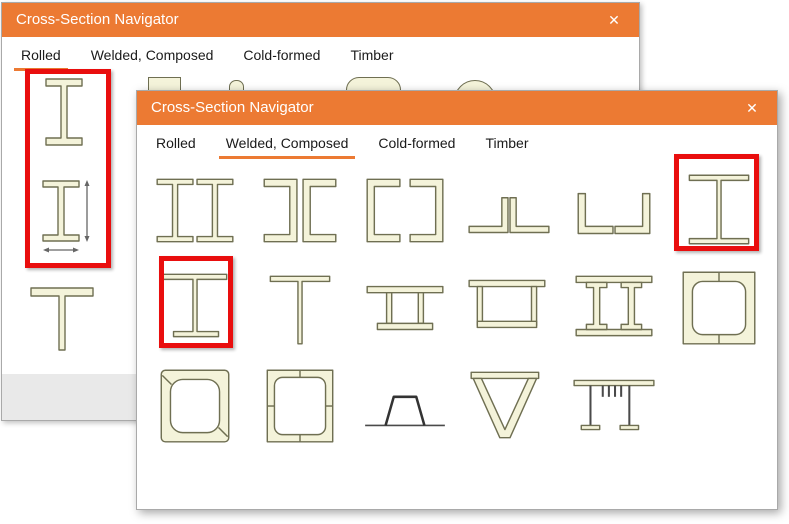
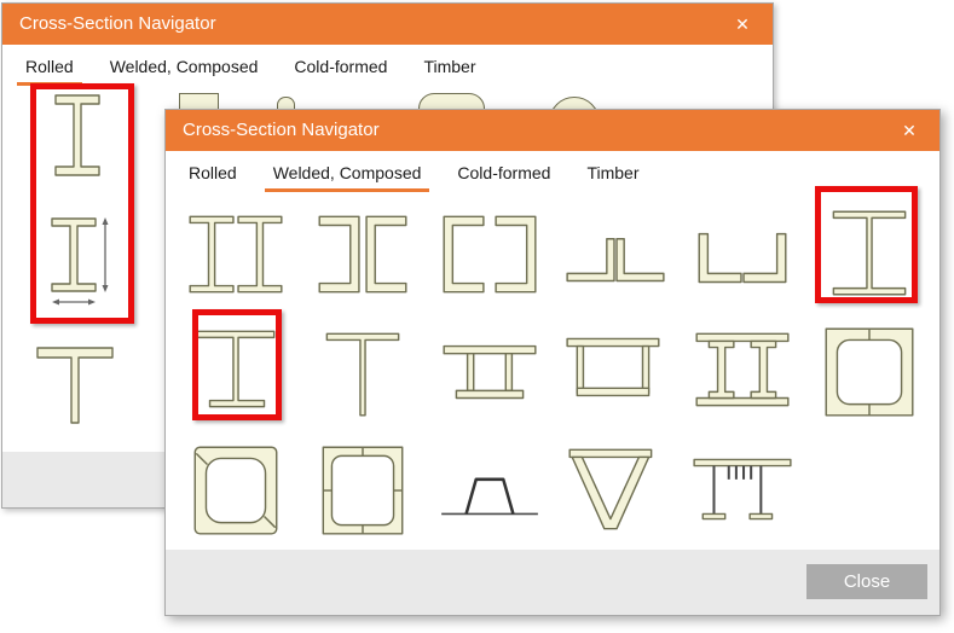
  Cross-Section Navigator
  ✕
  Rolled
  Welded, Composed
  Cold-formed
  Timber
  Cross-Section Navigator
  ✕
  Rolled
  Welded, Composed
  Cold-formed
  Timber
+ Close
